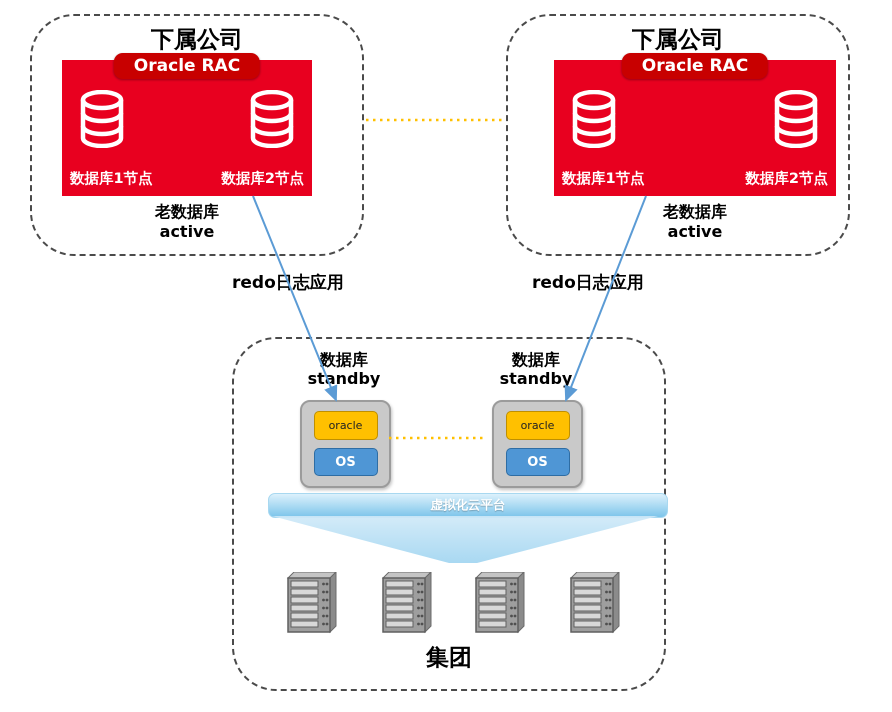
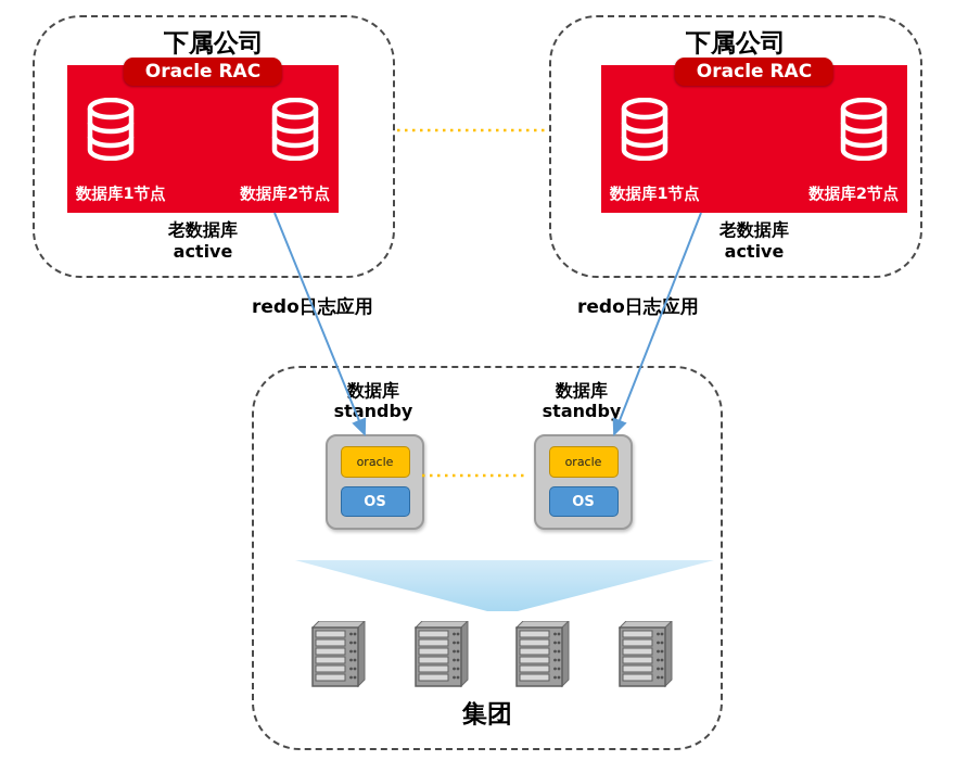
  下属公司
  Oracle RAC
  数据库1节点
  数据库2节点
  老数据库
  active
  下属公司
  Oracle RAC
  数据库1节点
  数据库2节点
  老数据库
  active
  redo日志应用
  redo日志应用
  数据库
  standby
  数据库
  standby
  oracle
  OS
  oracle
  OS
- 虚拟化云平台
  集团
